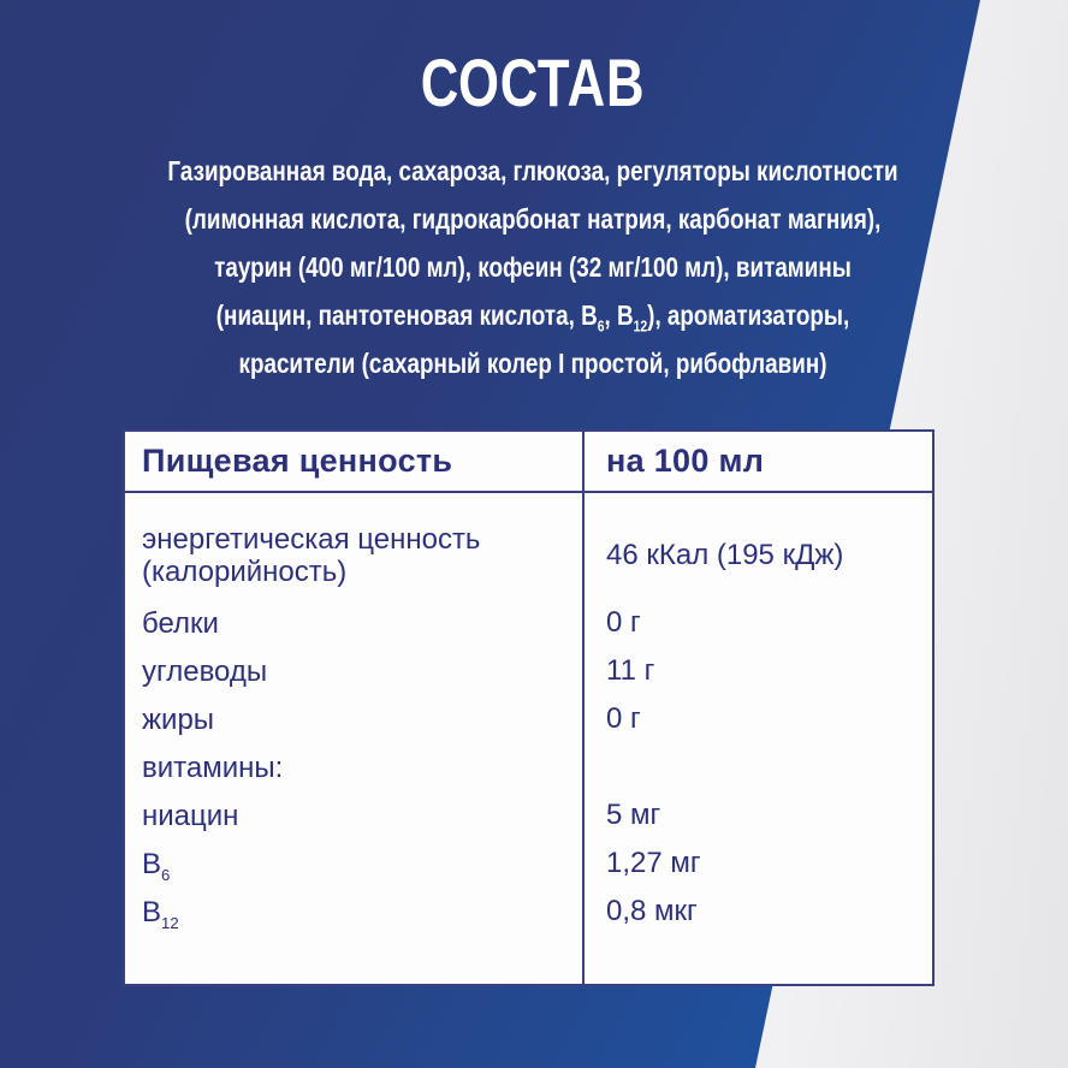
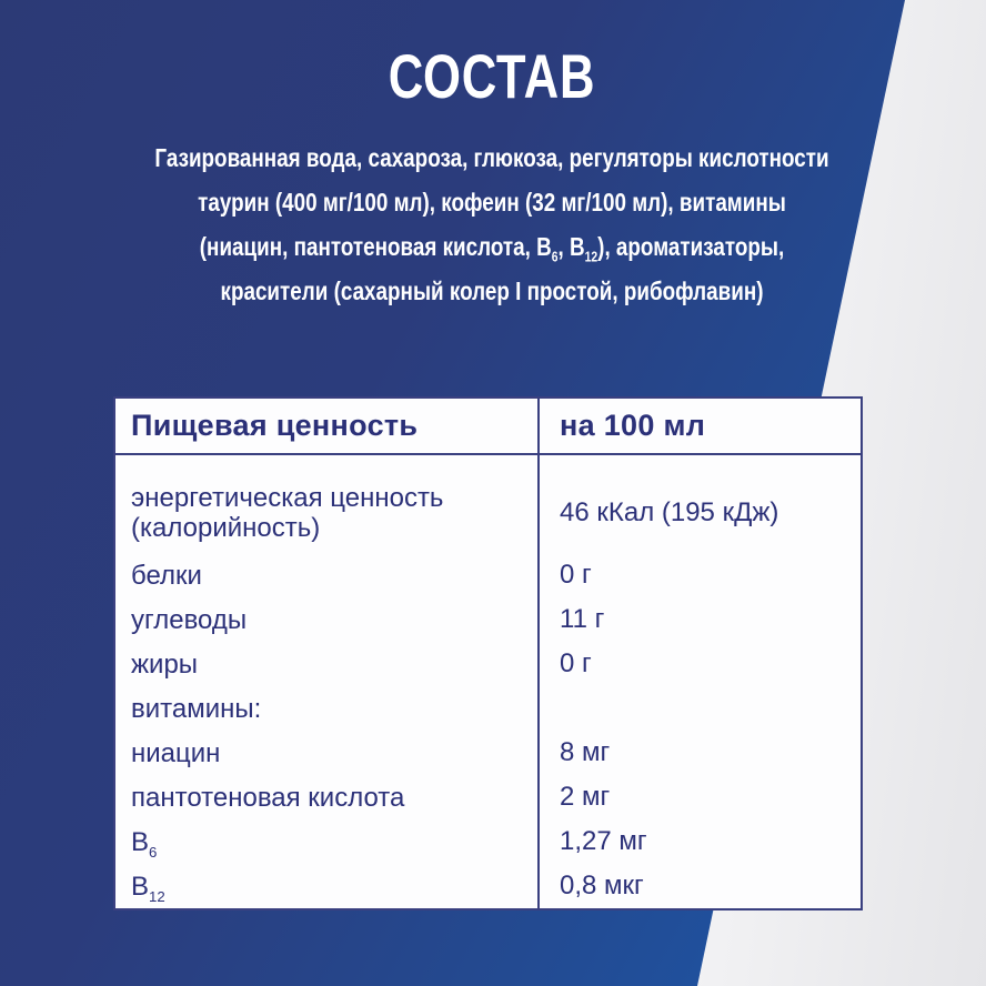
  СОСТАВ
  Газированная вода, сахароза, глюкоза, регуляторы кислотности
- (лимонная кислота, гидрокарбонат натрия, карбонат магния),
  таурин (400 мг/100 мл), кофеин (32 мг/100 мл), витамины
  (ниацин, пантотеновая кислота, В6, В12), ароматизаторы,
  красители (сахарный колер I простой, рибофлавин)
  Пищевая ценность
  на 100 мл
  энергетическая ценность
  (калорийность)
  46 кКал (195 кДж)
  белки
  0 г
  углеводы
  11 г
  жиры
  0 г
  витамины:
  ниацин
- 5 мг
+ 8 мг
+ пантотеновая кислота
+ 2 мг
  В6
  1,27 мг
  В12
  0,8 мкг
